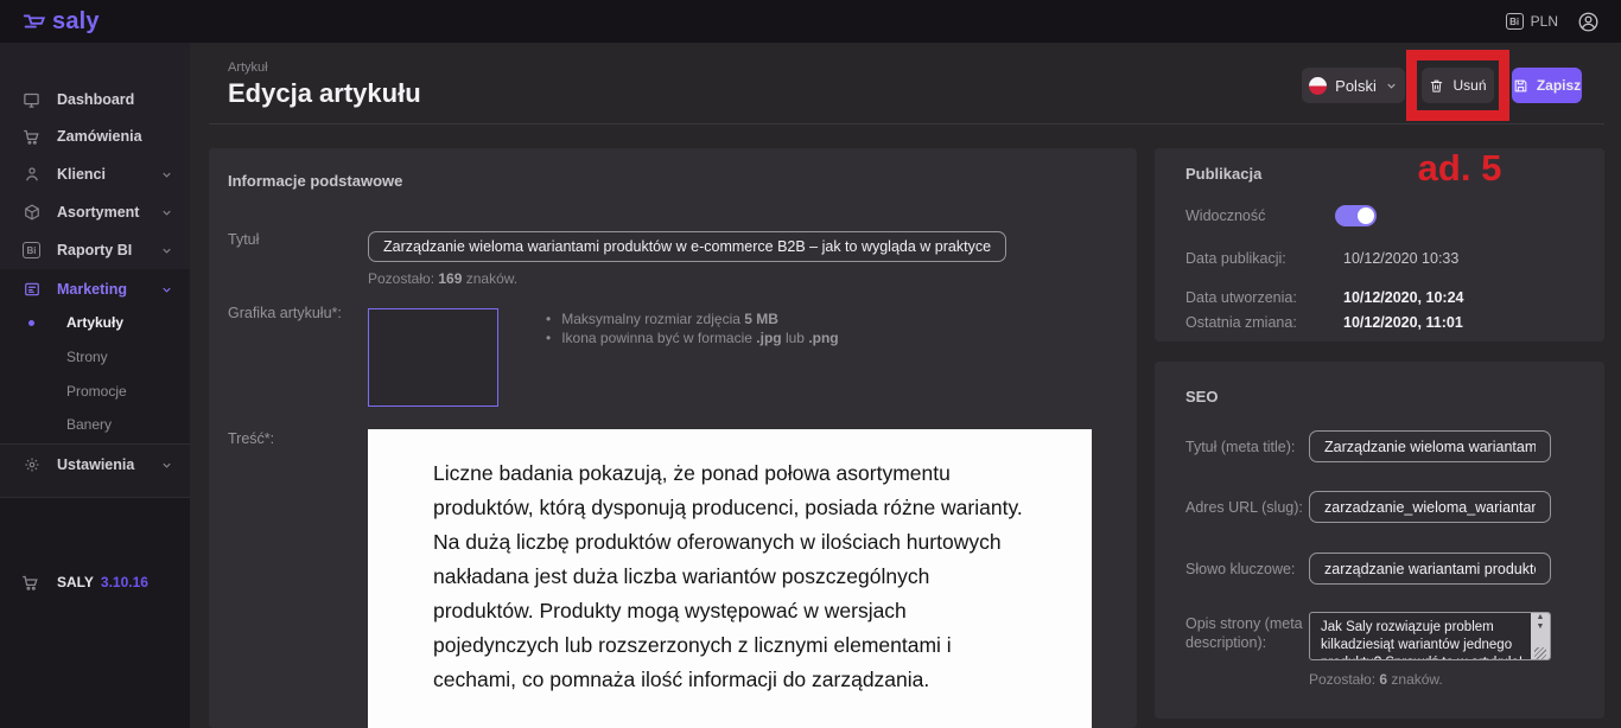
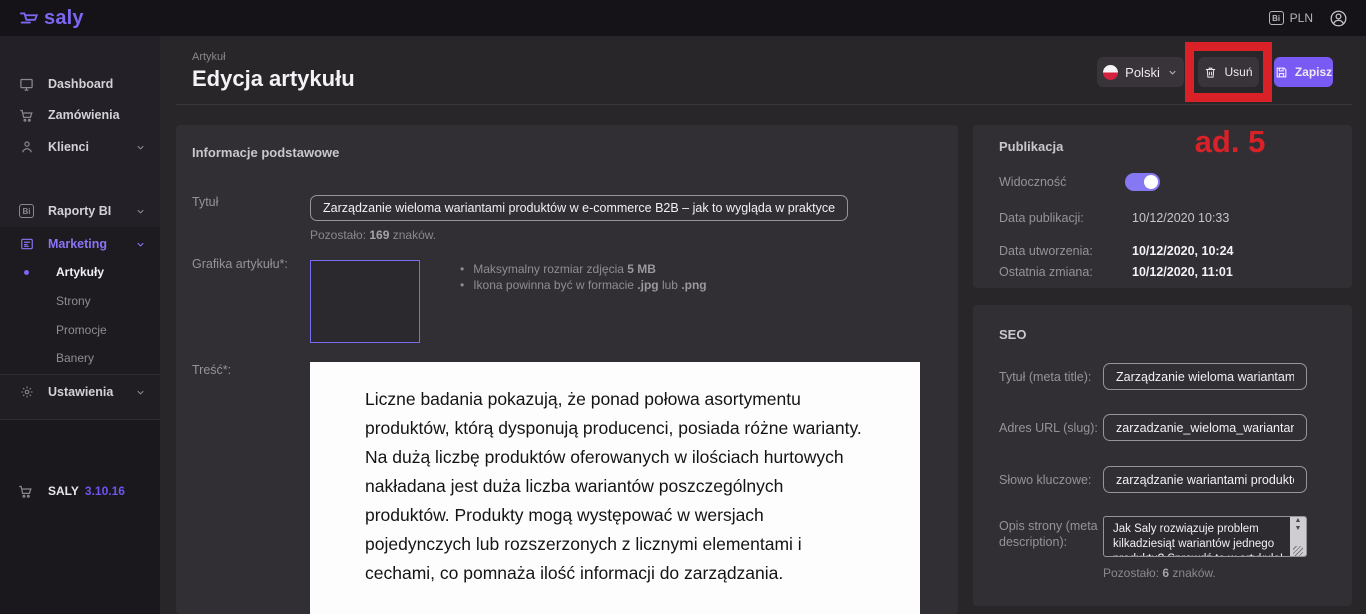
  saly
  Bi
  PLN
  Dashboard
  Zamówienia
  Klienci
- Asortyment
  Bi
  Raporty BI
  Marketing
  Artykuły
  Strony
  Promocje
  Banery
  Ustawienia
  SALY
  3.10.16
  Artykuł
  Edycja artykułu
  Polski
  Usuń
  Zapisz
  ad. 5
  Informacje podstawowe
  Tytuł
  Zarządzanie wieloma wariantami produktów w e-commerce B2B – jak to wygląda w praktyce
  Pozostało: 169 znaków.
  Grafika artykułu*:
  •
  Maksymalny rozmiar zdjęcia 5 MB
  •
  Ikona powinna być w formacie .jpg lub .png
  Treść*:
  Liczne badania pokazują, że ponad połowa asortymentu produktów, którą dysponują producenci, posiada różne warianty. Na dużą liczbę produktów oferowanych w ilościach hurtowych nakładana jest duża liczba wariantów poszczególnych produktów. Produkty mogą występować w wersjach pojedynczych lub rozszerzonych z licznymi elementami i cechami, co pomnaża ilość informacji do zarządzania.
  Publikacja
  Widoczność
  Data publikacji:
  10/12/2020 10:33
  Data utworzenia:
  10/12/2020, 10:24
  Ostatnia zmiana:
  10/12/2020, 11:01
  SEO
  Tytuł (meta title):
  Zarządzanie wieloma wariantam
  Adres URL (slug):
  zarzadzanie_wieloma_warianta
  Słowo kluczowe:
  zarządzanie wariantami produkt
  Opis strony (meta description):
  Pozostało: 6 znaków.
